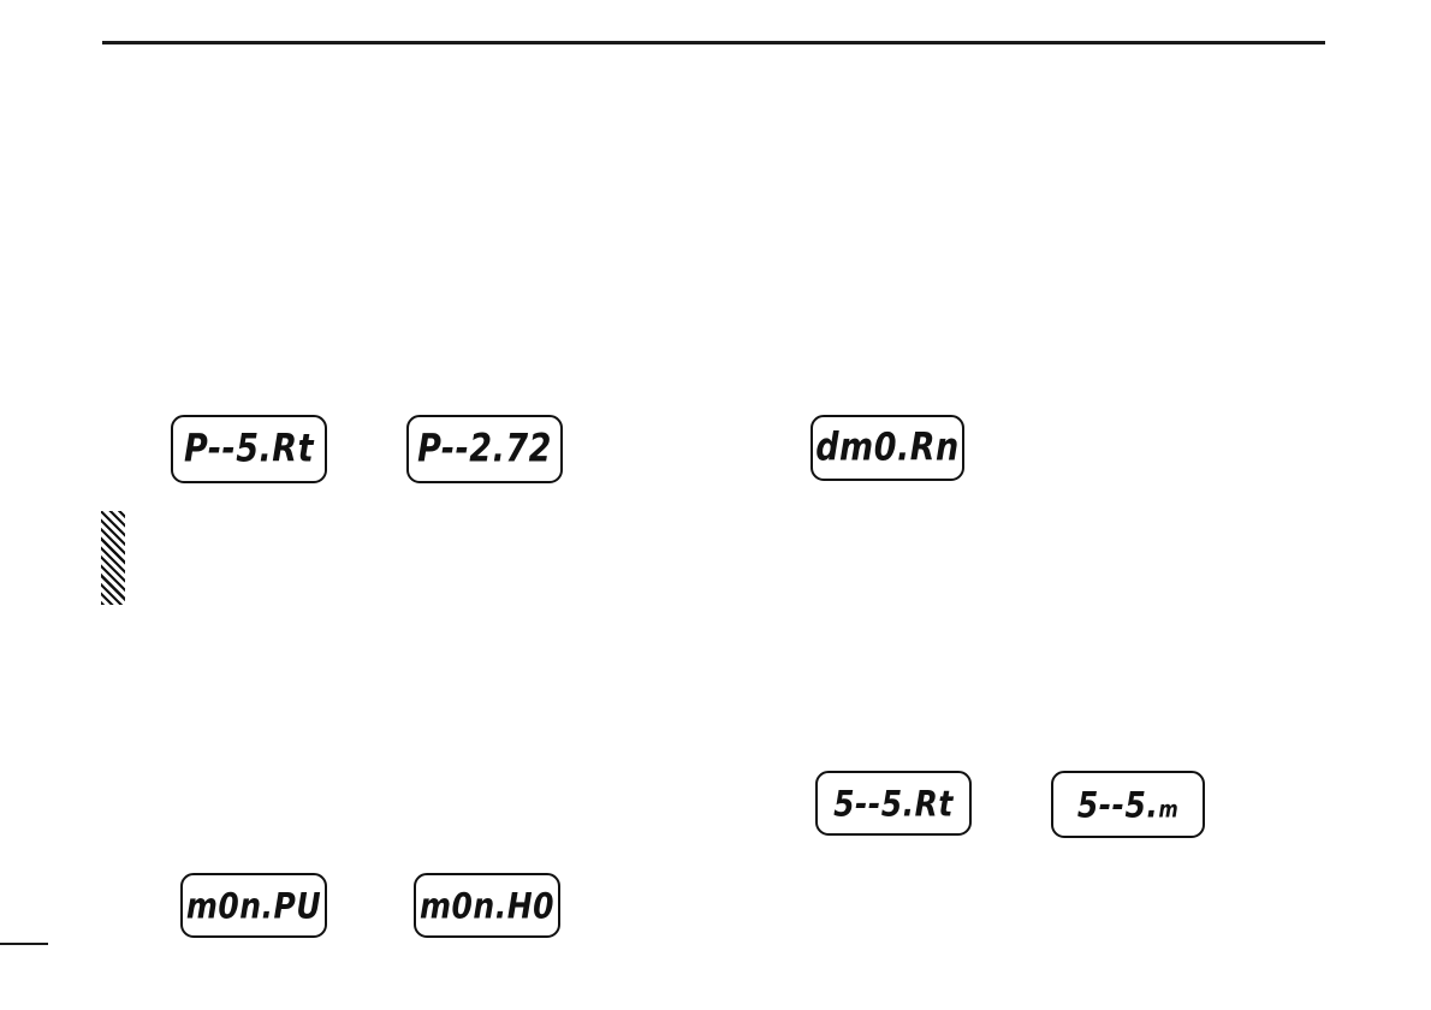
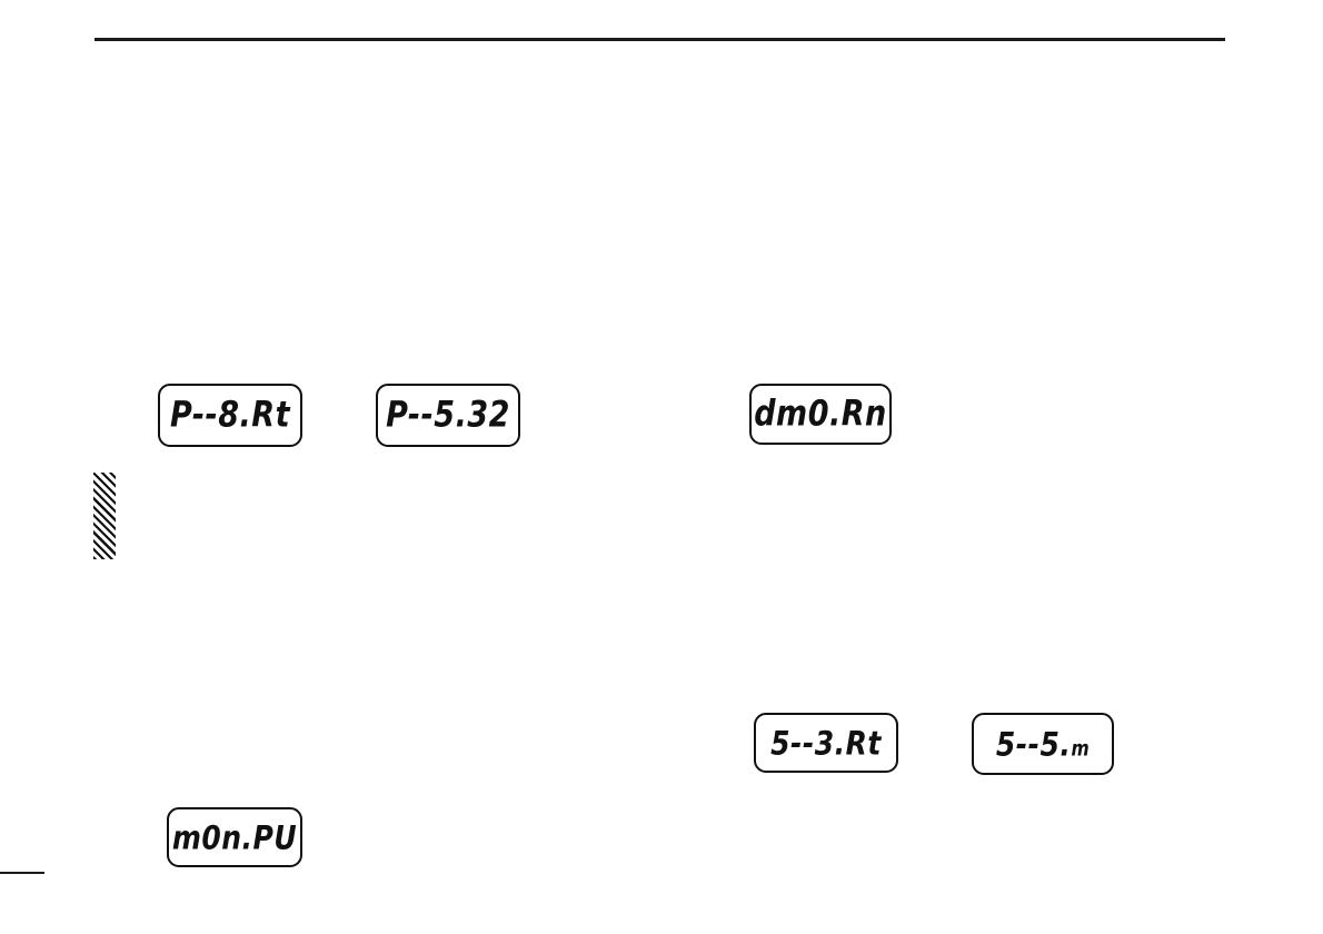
- P--5.Rt
+ P--8.Rt
- P--2.72
+ P--5.32
  dm0.Rn
- 5--5.Rt
+ 5--3.Rt
  5--5.m
  m0n.PU
- m0n.H0
